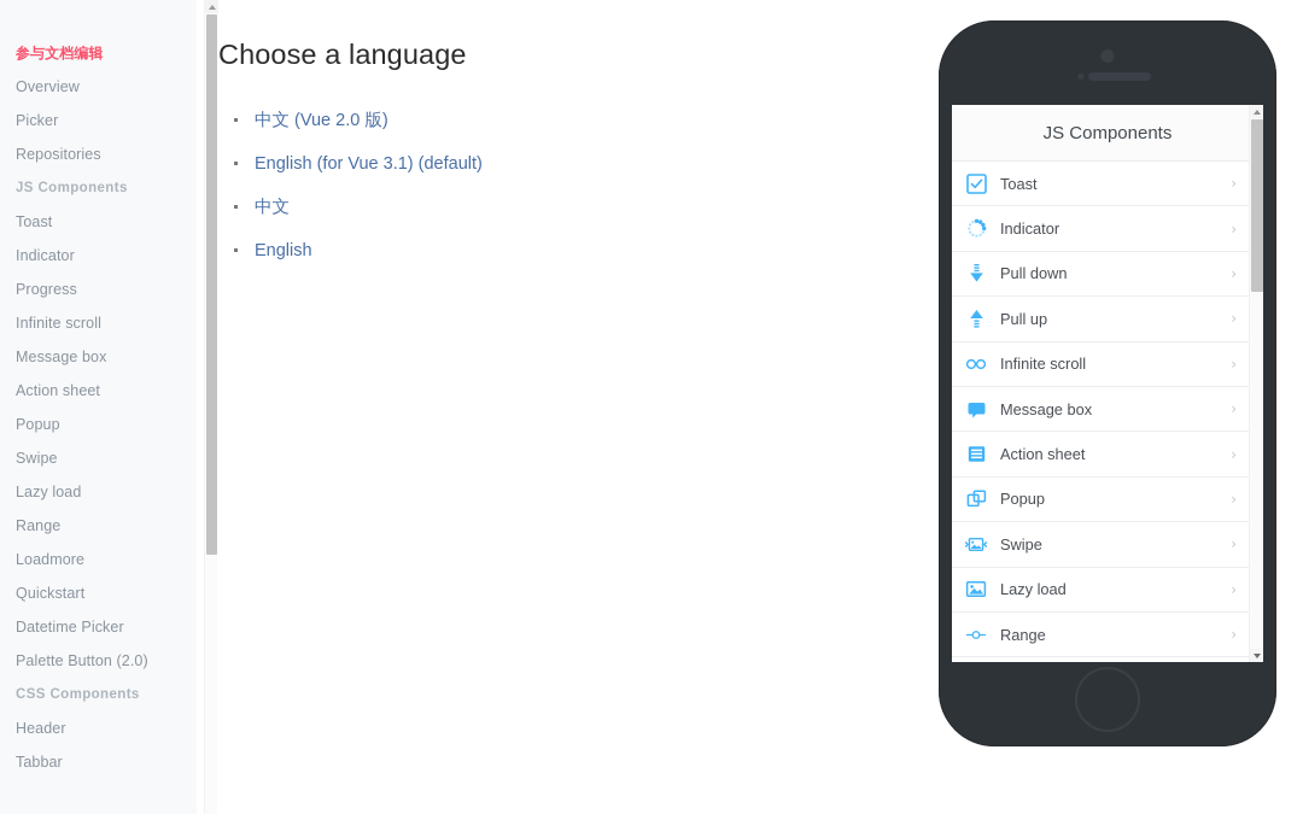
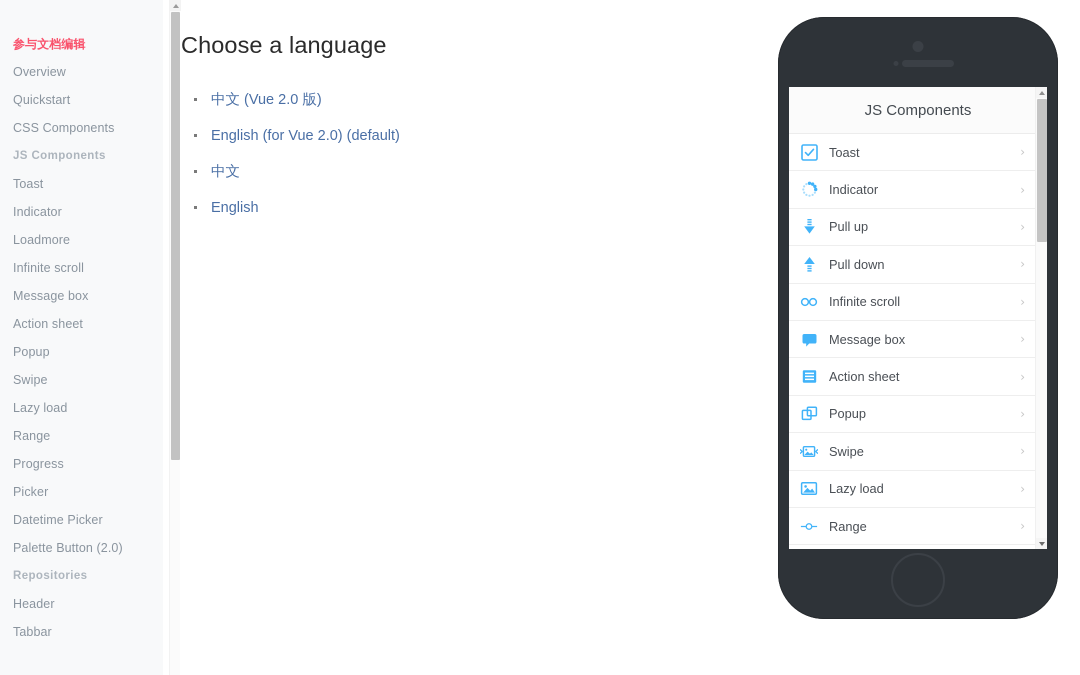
  参与文档编辑
  Overview
- Picker
+ Quickstart
- Repositories
+ CSS Components
  JS Components
  Toast
  Indicator
- Progress
+ Loadmore
  Infinite scroll
  Message box
  Action sheet
  Popup
  Swipe
  Lazy load
  Range
- Loadmore
+ Progress
- Quickstart
+ Picker
  Datetime Picker
  Palette Button (2.0)
- CSS Components
+ Repositories
  Header
  Tabbar
  Choose a language
  中文 (Vue 2.0 版)
- English (for Vue 3.1) (default)
+ English (for Vue 2.0) (default)
  中文
  English
  JS Components
  Toast
  ›
  Indicator
  ›
- Pull down
+ Pull up
  ›
- Pull up
+ Pull down
  ›
  Infinite scroll
  ›
  Message box
  ›
  Action sheet
  ›
  Popup
  ›
  Swipe
  ›
  Lazy load
  ›
  Range
  ›
